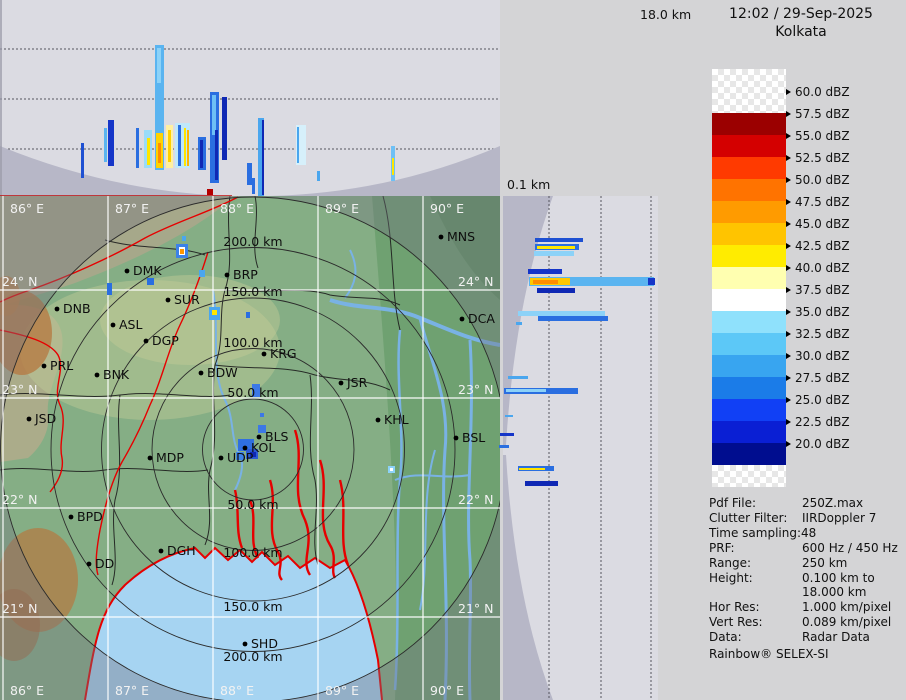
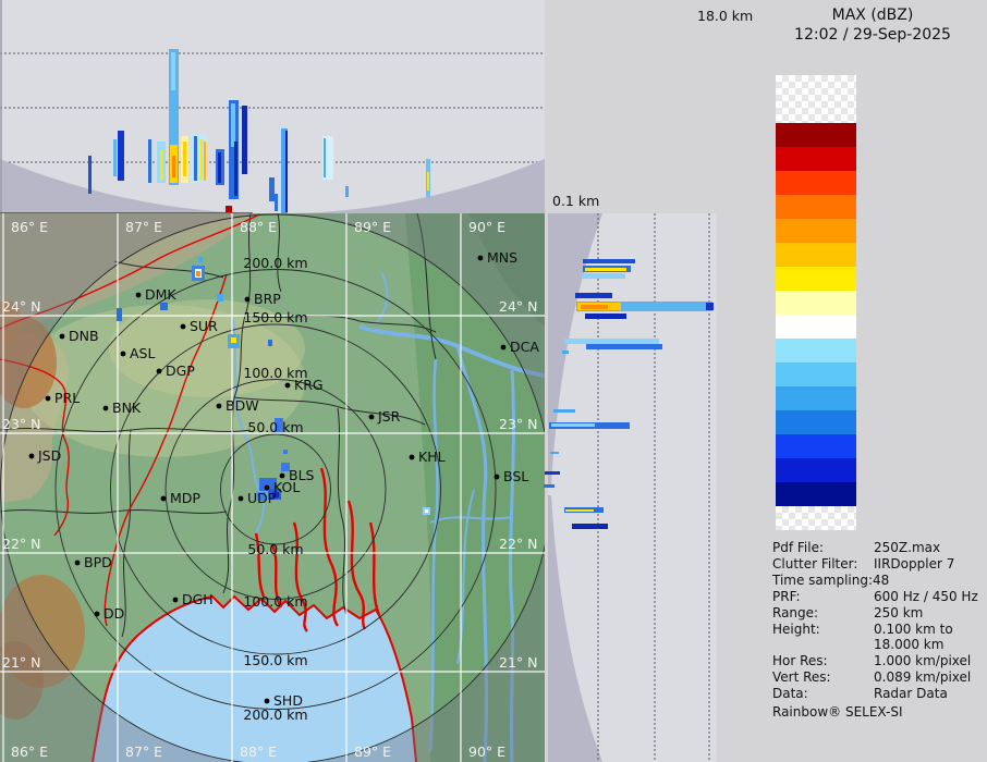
  86° E
  86° E
  87° E
  87° E
  88° E
  88° E
  89° E
  89° E
  90° E
  90° E
  24° N
  24° N
  23° N
  23° N
  22° N
  22° N
  21° N
  21° N
  200.0 km
  150.0 km
  100.0 km
  50.0 km
  50.0 km
  100.0 km
  150.0 km
  200.0 km
  DMK
  BRP
  SUR
  DNB
  ASL
  DGP
  KRG
  PRL
  BNK
  BDW
  JSR
  KHL
  BSL
  JSD
  MDP
  BLS
  KOL
  UDP
  BPD
  DGH
  DD
  SHD
  MNS
  DCA
  18.0 km
  0.1 km
+ MAX (dBZ)
  12:02 / 29-Sep-2025
- Kolkata
- 60.0 dBZ
- 57.5 dBZ
- 55.0 dBZ
- 52.5 dBZ
- 50.0 dBZ
- 47.5 dBZ
- 45.0 dBZ
- 42.5 dBZ
- 40.0 dBZ
- 37.5 dBZ
- 35.0 dBZ
- 32.5 dBZ
- 30.0 dBZ
- 27.5 dBZ
- 25.0 dBZ
- 22.5 dBZ
- 20.0 dBZ
  Pdf File: 250Z.max
  Clutter Filter: IIRDoppler 7
  Time sampling:48
  PRF: 600 Hz / 450 Hz
  Range: 250 km
  Height: 0.100 km to
  18.000 km
  Hor Res: 1.000 km/pixel
  Vert Res: 0.089 km/pixel
  Data: Radar Data
  Rainbow® SELEX-SI
